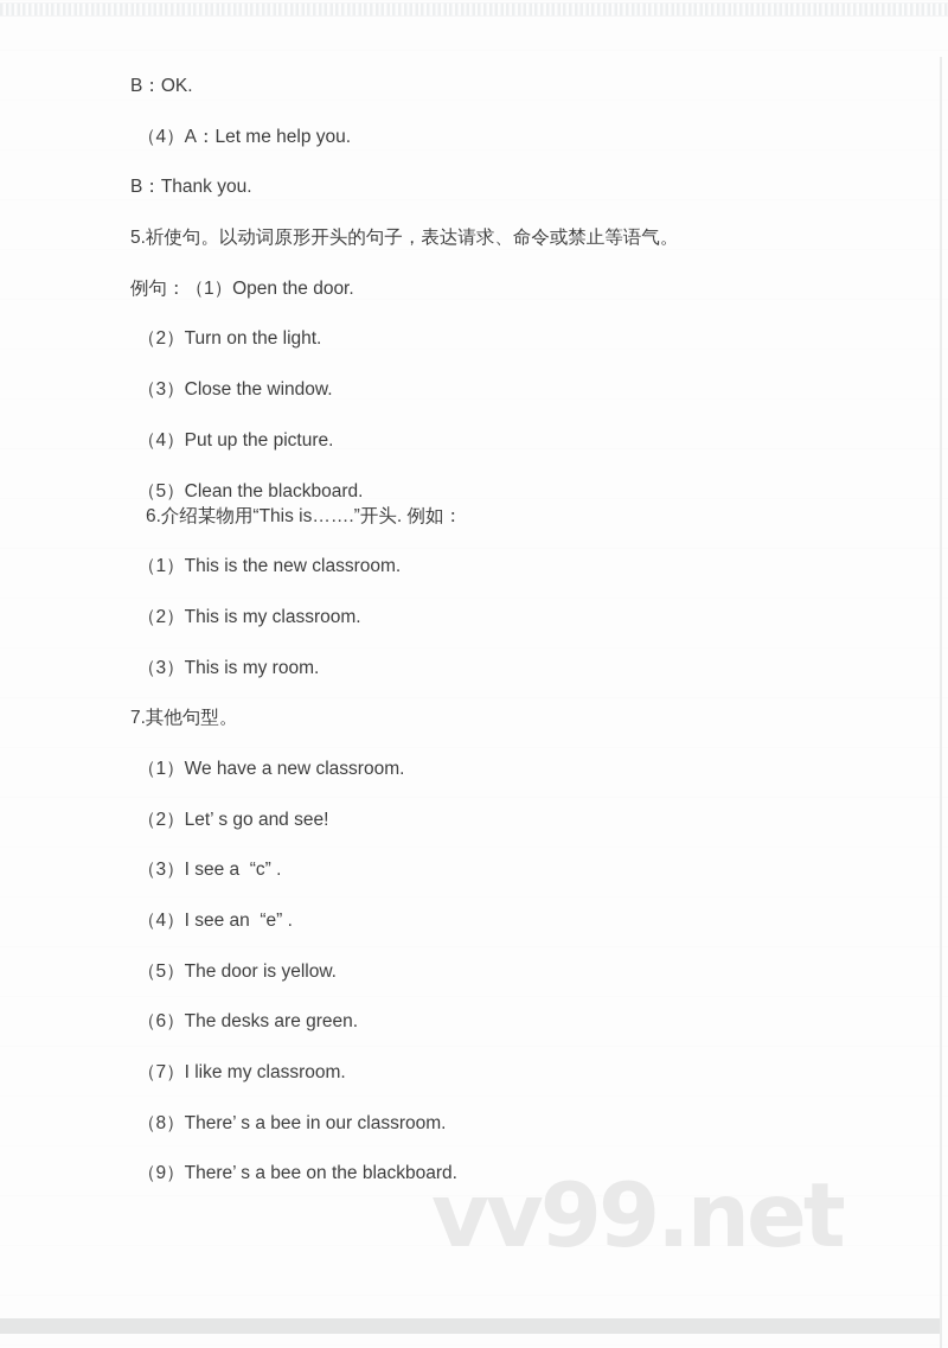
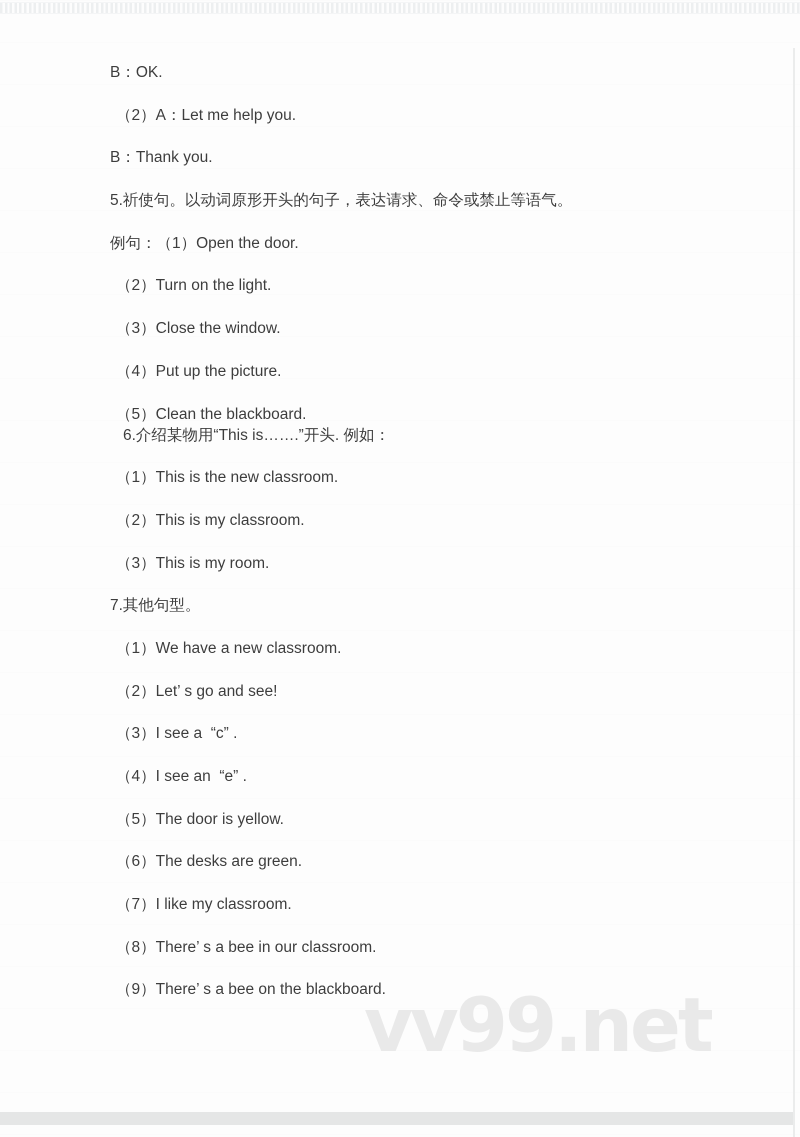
  B：OK.
- （4）A：Let me help you.
+ （2）A：Let me help you.
  B：Thank you.
  5.祈使句。以动词原形开头的句子，表达请求、命令或禁止等语气。
  例句：（1）Open the door.
  （2）Turn on the light.
  （3）Close the window.
  （4）Put up the picture.
  （5）Clean the blackboard.
  6.介绍某物用“This is…….”开头. 例如：
  （1）This is the new classroom.
  （2）This is my classroom.
  （3）This is my room.
  7.其他句型。
  （1）We have a new classroom.
  （2）Let’ s go and see!
  （3）I see a “c” .
  （4）I see an “e” .
  （5）The door is yellow.
  （6）The desks are green.
  （7）I like my classroom.
  （8）There’ s a bee in our classroom.
  （9）There’ s a bee on the blackboard.
  vv99.net
